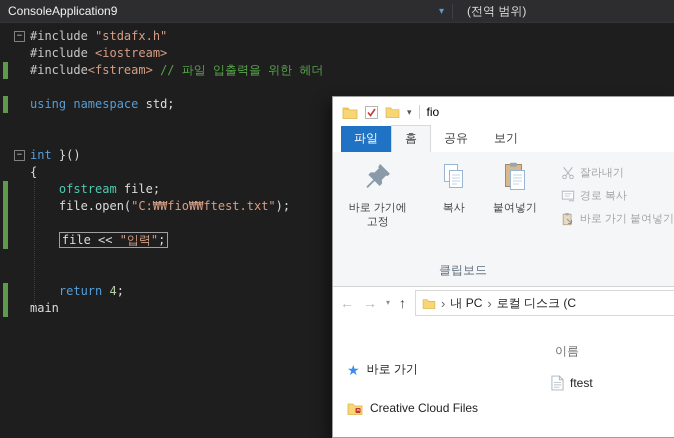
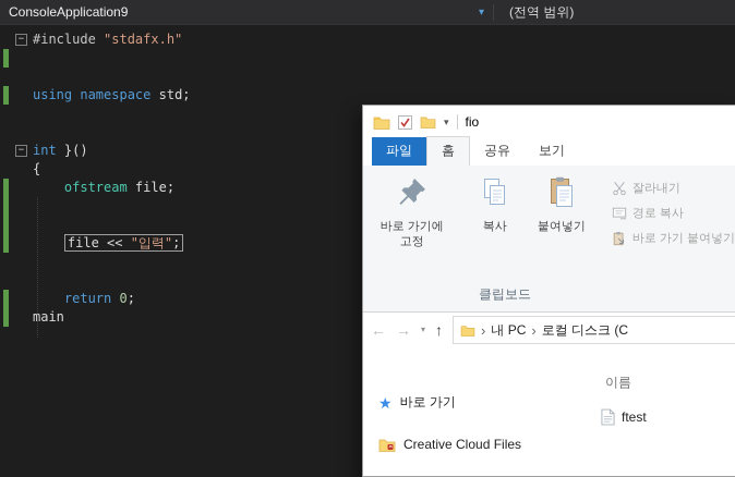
  ConsoleApplication9
  ▾
  (전역 범위)
  −
  #include "stdafx.h"
- #include <iostream>
- #include<fstream> // 파일 입출력을 위한 헤더
  using namespace std;
  −
  int }()
  {
  ofstream file;
- file.open("C:₩₩fio₩₩ftest.txt");
  file << "입력";
- return 4;
+ return 0;
  main
  ▾
  fio
  파일
  홈
  공유
  보기
  바로 가기에 고정
  복사
  붙여넣기
  잘라내기
  경로 복사
  바로 가기 붙여넣기
  클립보드
  ←
  →
  ▾
  ↑
  ›
  내 PC
  ›
  로컬 디스크 (C
  ★
  바로 가기
  Creative Cloud Files
  이름
  ftest
